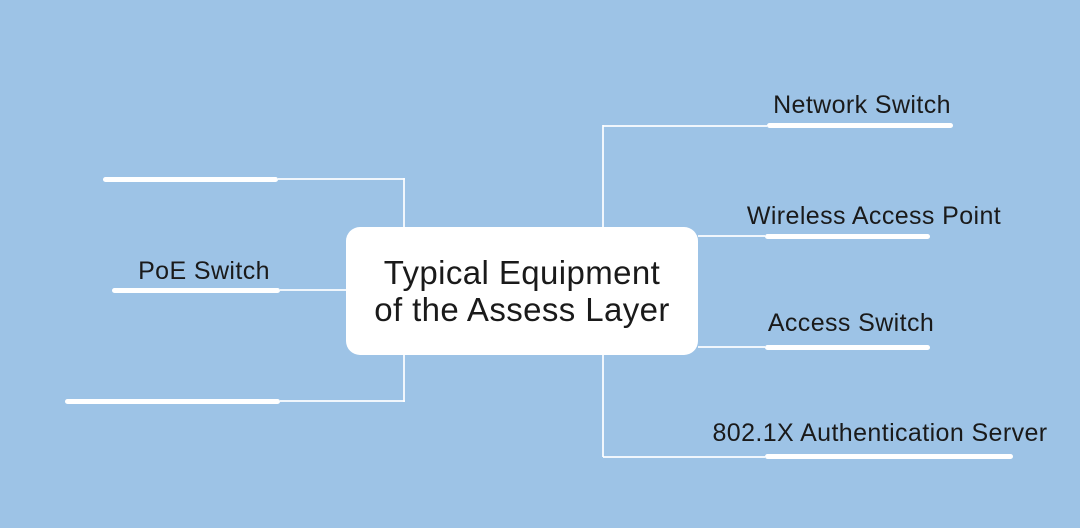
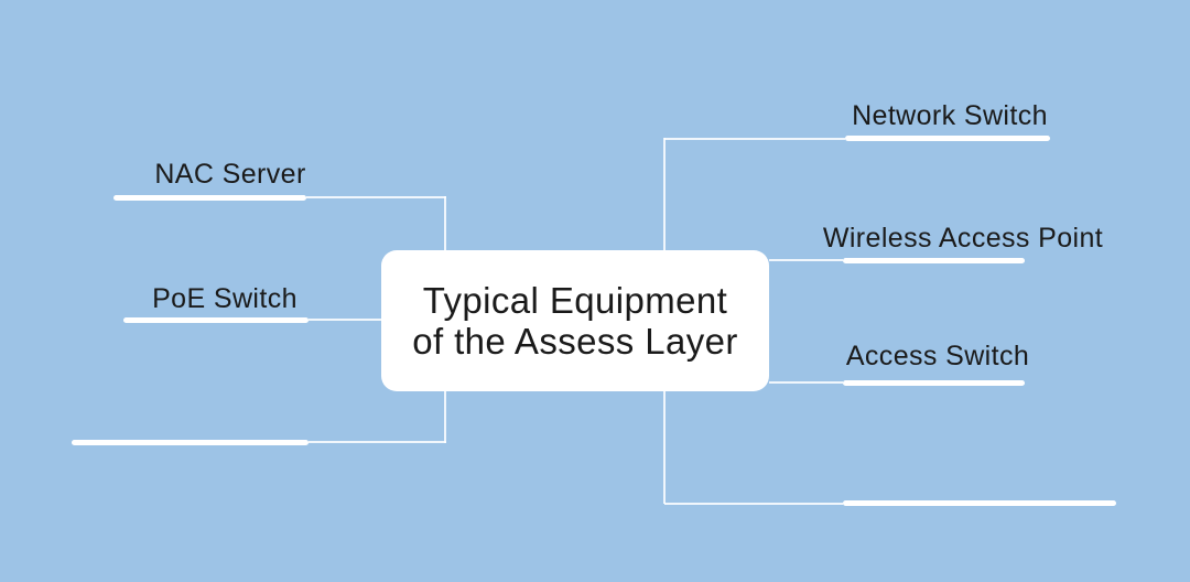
  Typical Equipment
  of the Assess Layer
+ NAC Server
  PoE Switch
  Network Switch
  Wireless Access Point
  Access Switch
- 802.1X Authentication Server
